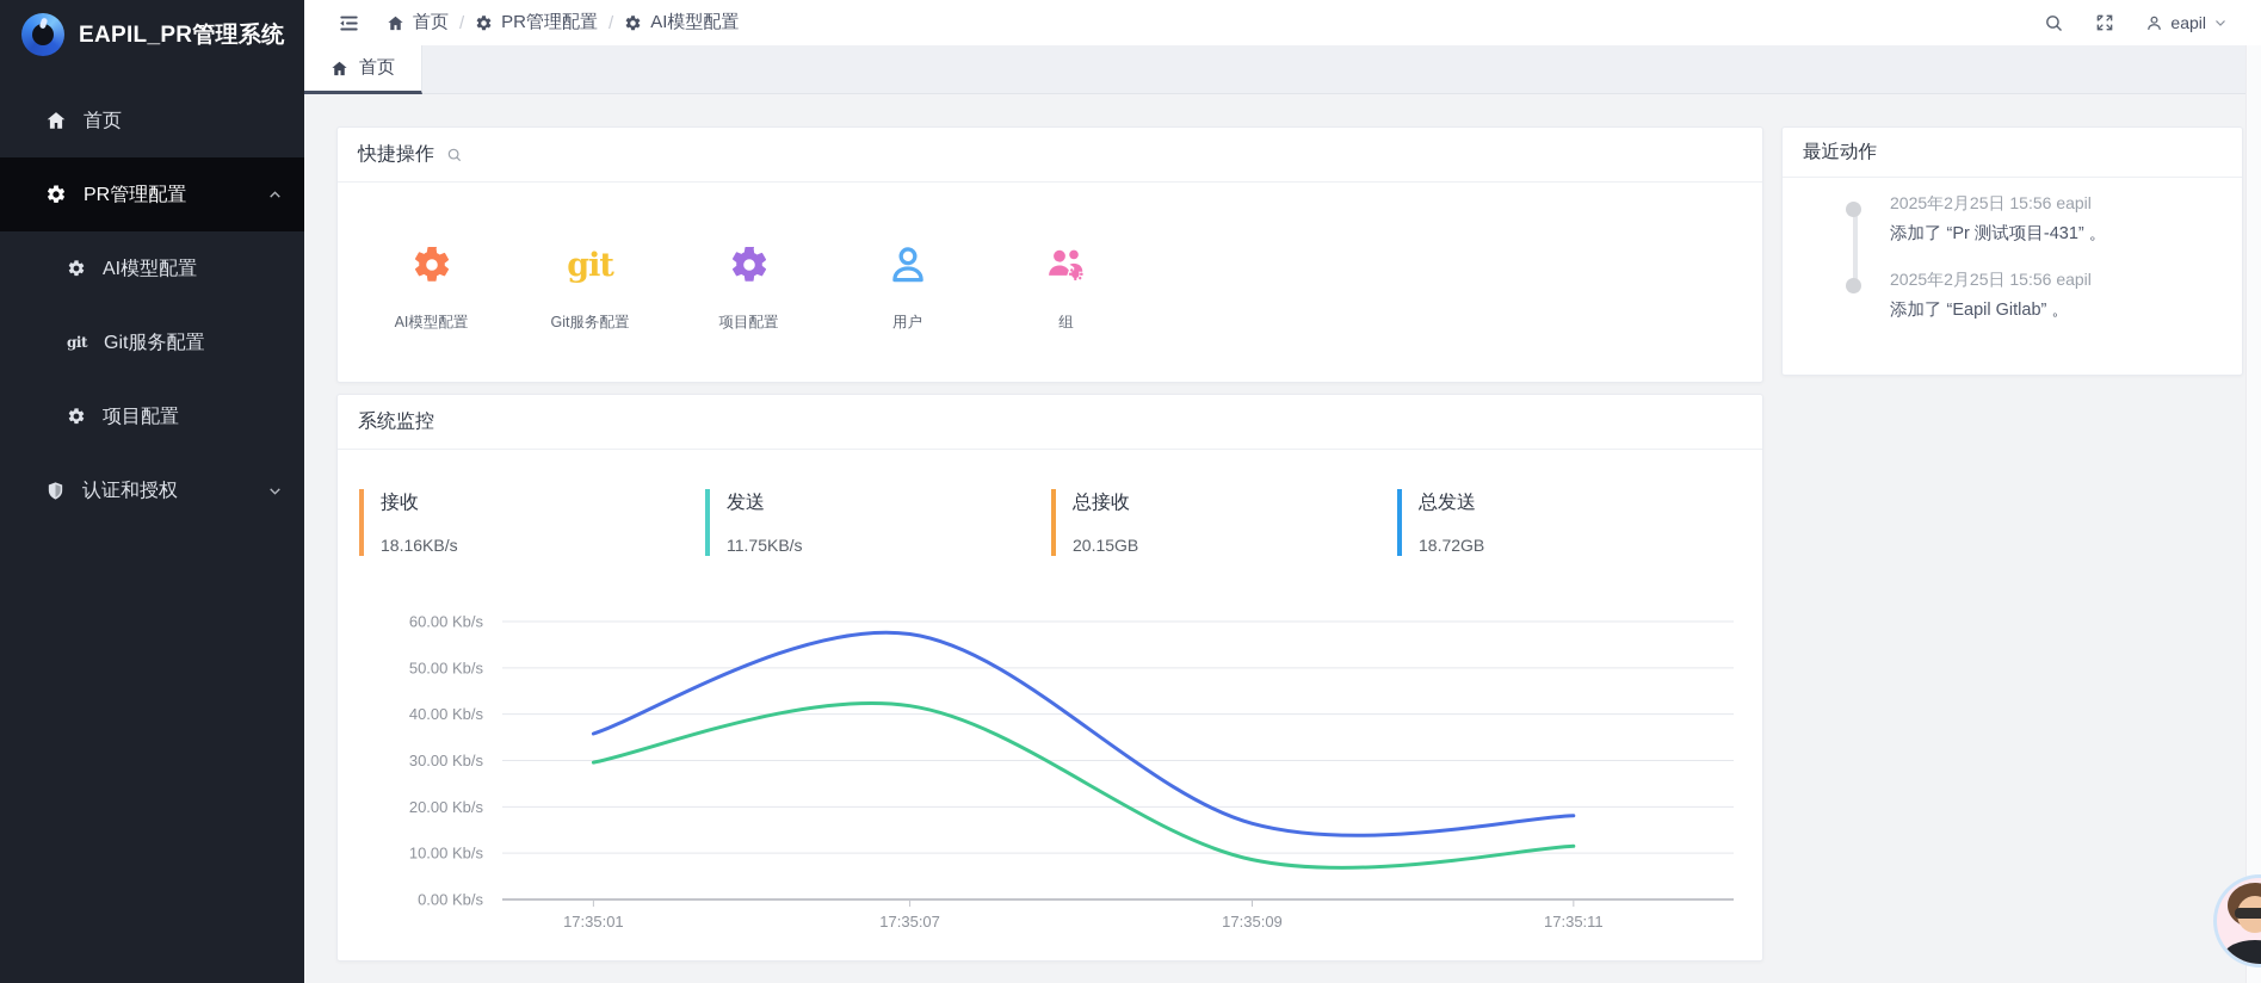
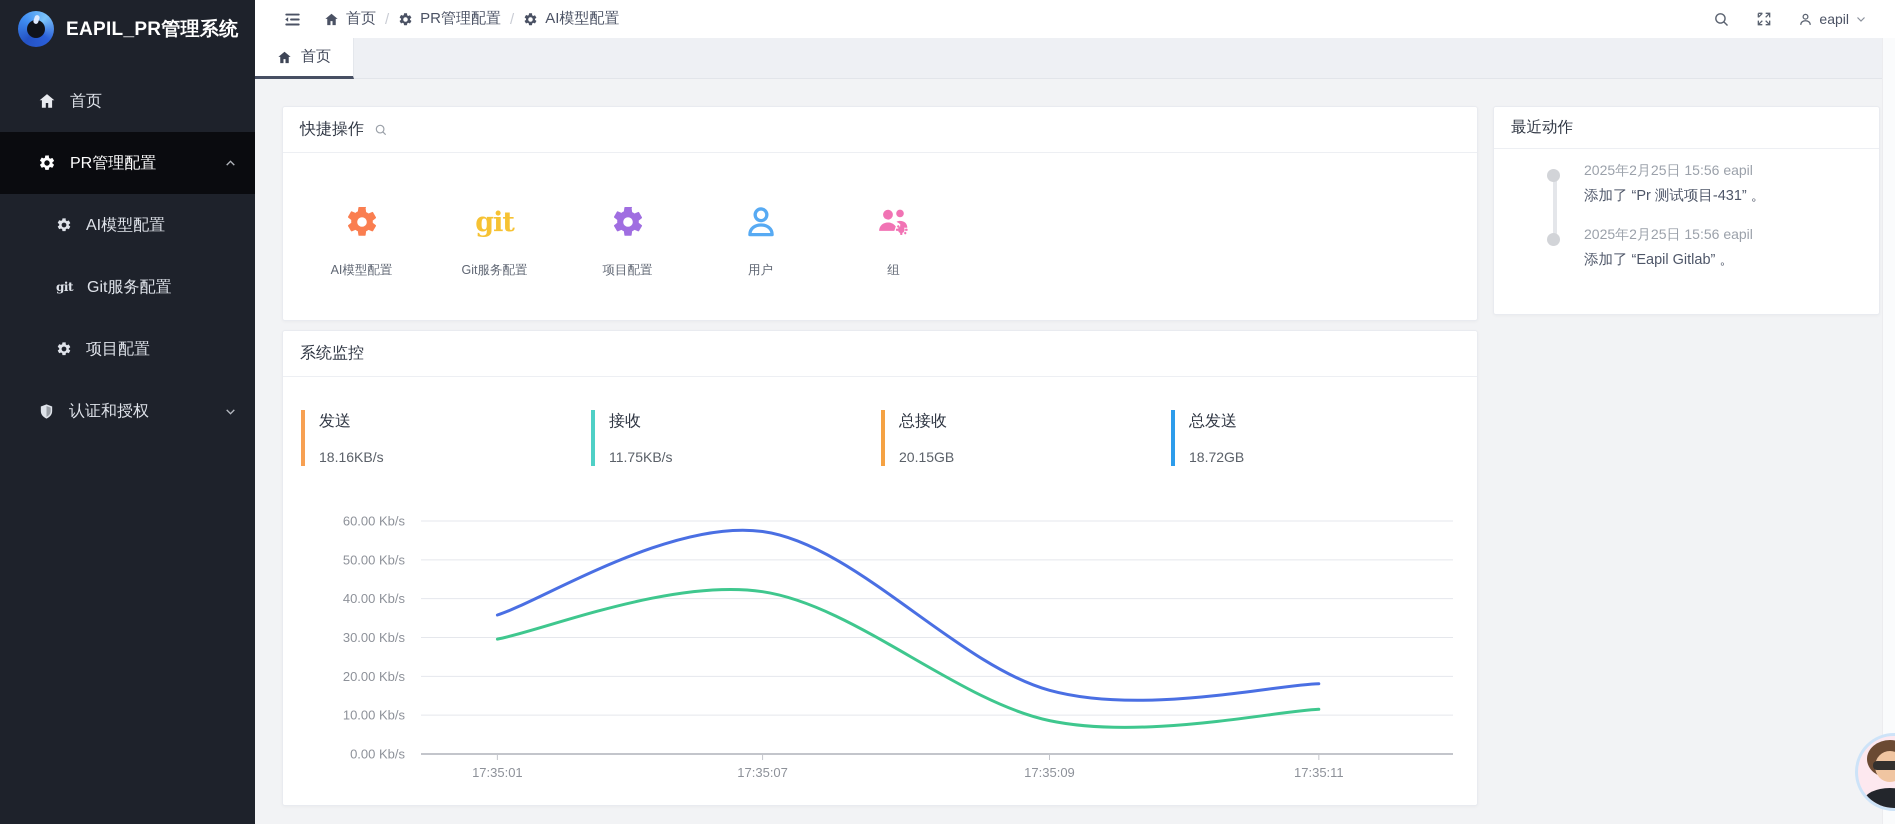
  EAPIL_PR管理系统
  首页
  PR管理配置
  AI模型配置
  git
  Git服务配置
  项目配置
  认证和授权
  首页
  /
  PR管理配置
  /
  AI模型配置
  eapil
  首页
  快捷操作
  AI模型配置
  git
  Git服务配置
  项目配置
  用户
  组
  系统监控
- 接收
+ 发送
  18.16KB/s
- 发送
+ 接收
  11.75KB/s
  总接收
  20.15GB
  总发送
  18.72GB
  60.00 Kb/s
  50.00 Kb/s
  40.00 Kb/s
  30.00 Kb/s
  20.00 Kb/s
  10.00 Kb/s
  0.00 Kb/s
  17:35:01
  17:35:07
  17:35:09
  17:35:11
  最近动作
  2025年2月25日 15:56 eapil
  添加了 “Pr 测试项目-431” 。
  2025年2月25日 15:56 eapil
  添加了 “Eapil Gitlab” 。
